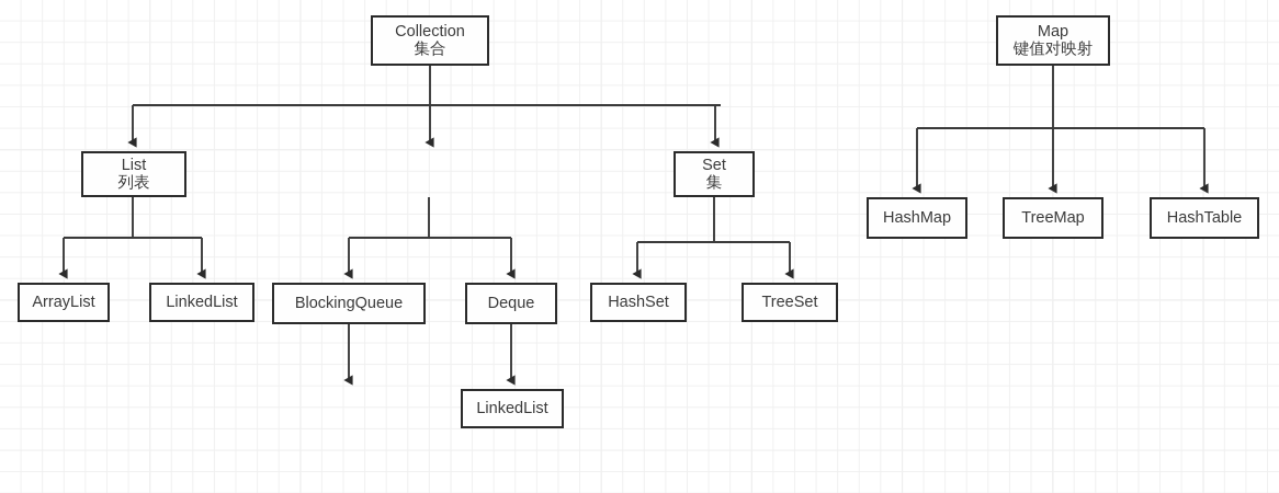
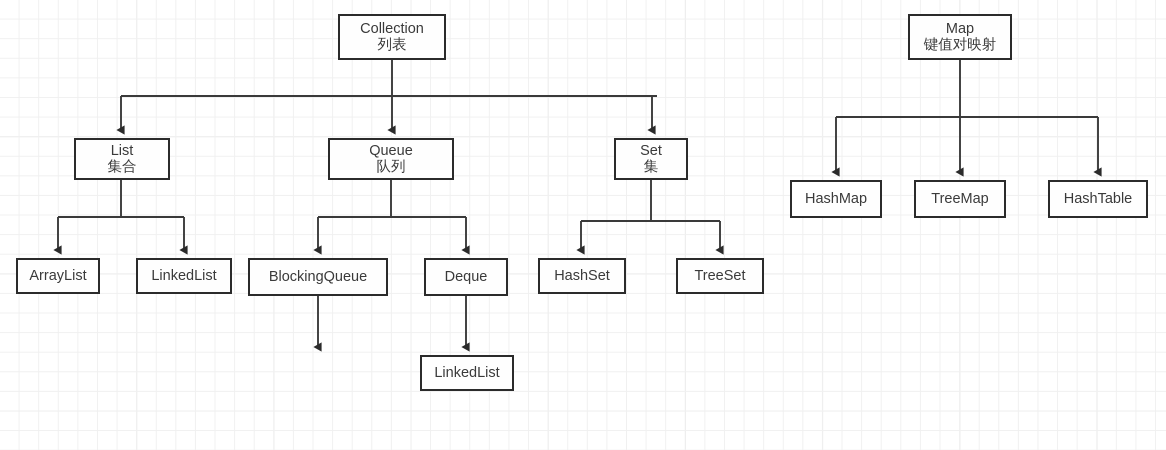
  Collection
- 集合
+ 列表
  List
- 列表
+ 集合
+ Queue
+ 队列
  Set
  集
  ArrayList
  LinkedList
  BlockingQueue
  Deque
  HashSet
  TreeSet
  LinkedList
  Map
  键值对映射
  HashMap
  TreeMap
  HashTable
